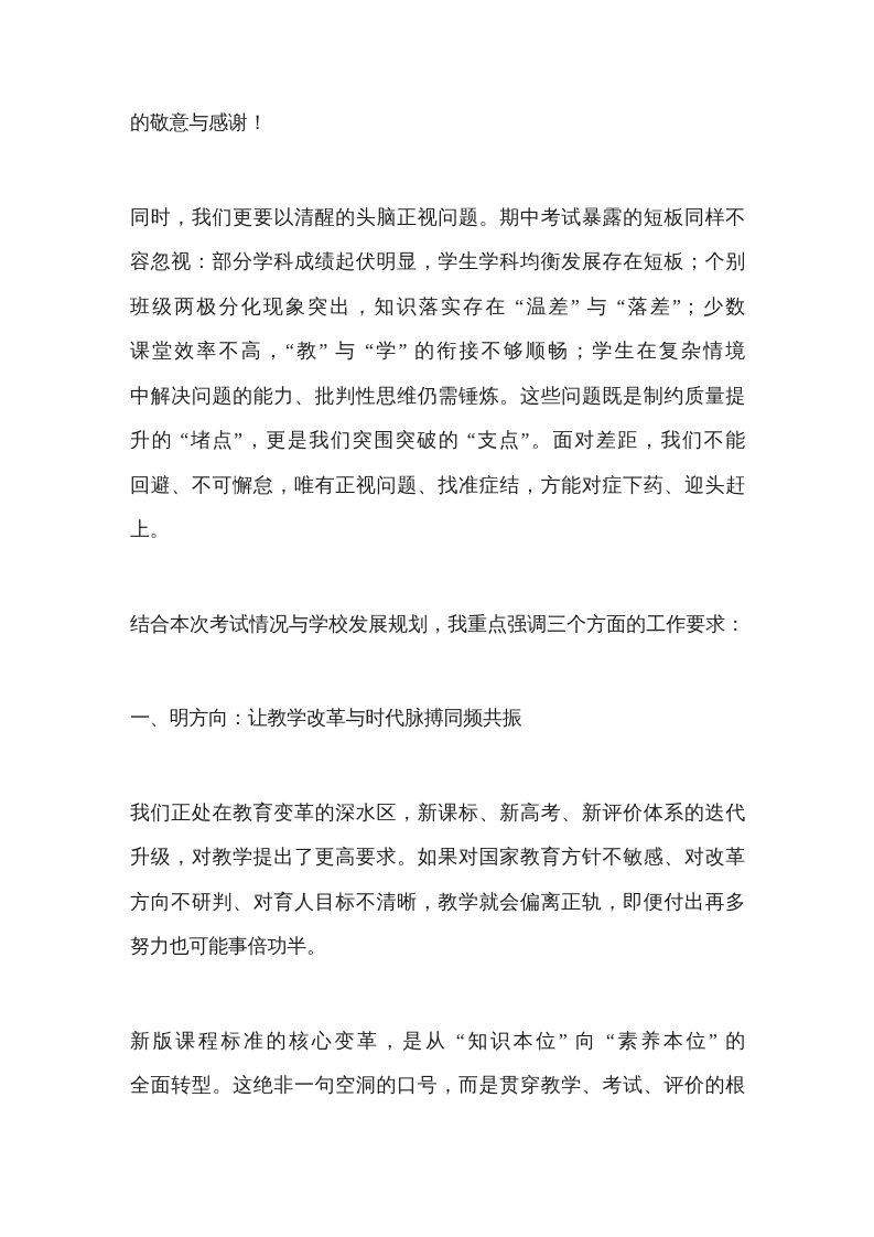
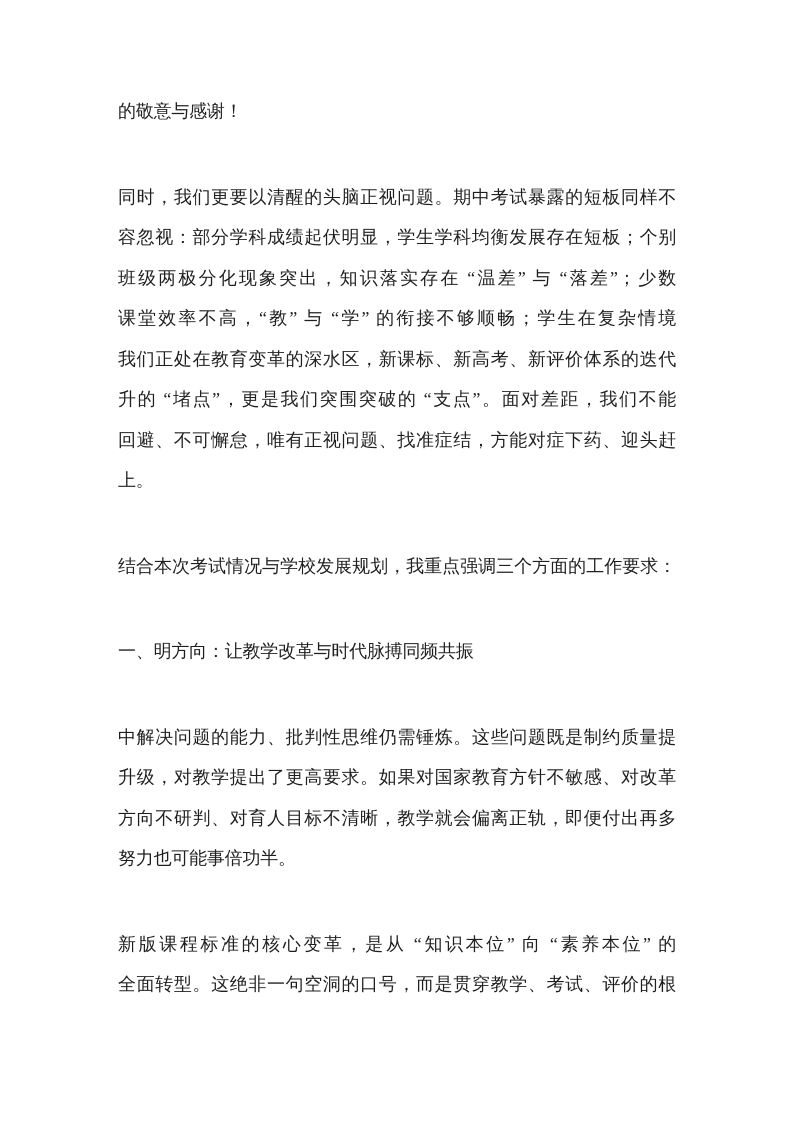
  的敬意与感谢！
  同时，我们更要以清醒的头脑正视问题。期中考试暴露的短板同样不
  容忽视：部分学科成绩起伏明显，学生学科均衡发展存在短板；个别
  班级两极分化现象突出，知识落实存在 “温差” 与 “落差”；少数
  课堂效率不高，“教” 与 “学” 的衔接不够顺畅；学生在复杂情境
- 中解决问题的能力、批判性思维仍需锤炼。这些问题既是制约质量提
+ 我们正处在教育变革的深水区，新课标、新高考、新评价体系的迭代
  升的 “堵点”，更是我们突围突破的 “支点”。面对差距，我们不能
  回避、不可懈怠，唯有正视问题、找准症结，方能对症下药、迎头赶
  上。
  结合本次考试情况与学校发展规划，我重点强调三个方面的工作要求：
  一、明方向：让教学改革与时代脉搏同频共振
- 我们正处在教育变革的深水区，新课标、新高考、新评价体系的迭代
+ 中解决问题的能力、批判性思维仍需锤炼。这些问题既是制约质量提
  升级，对教学提出了更高要求。如果对国家教育方针不敏感、对改革
  方向不研判、对育人目标不清晰，教学就会偏离正轨，即便付出再多
  努力也可能事倍功半。
  新版课程标准的核心变革，是从 “知识本位” 向 “素养本位” 的
  全面转型。这绝非一句空洞的口号，而是贯穿教学、考试、评价的根
